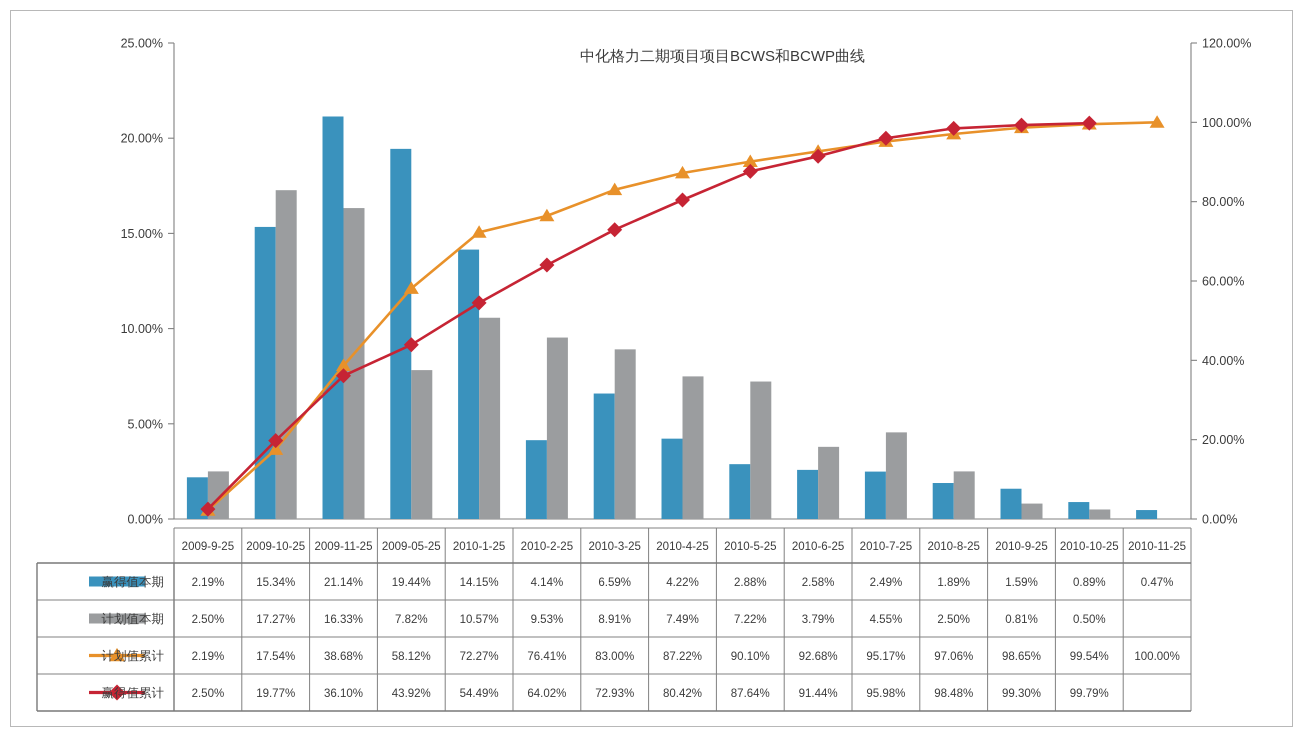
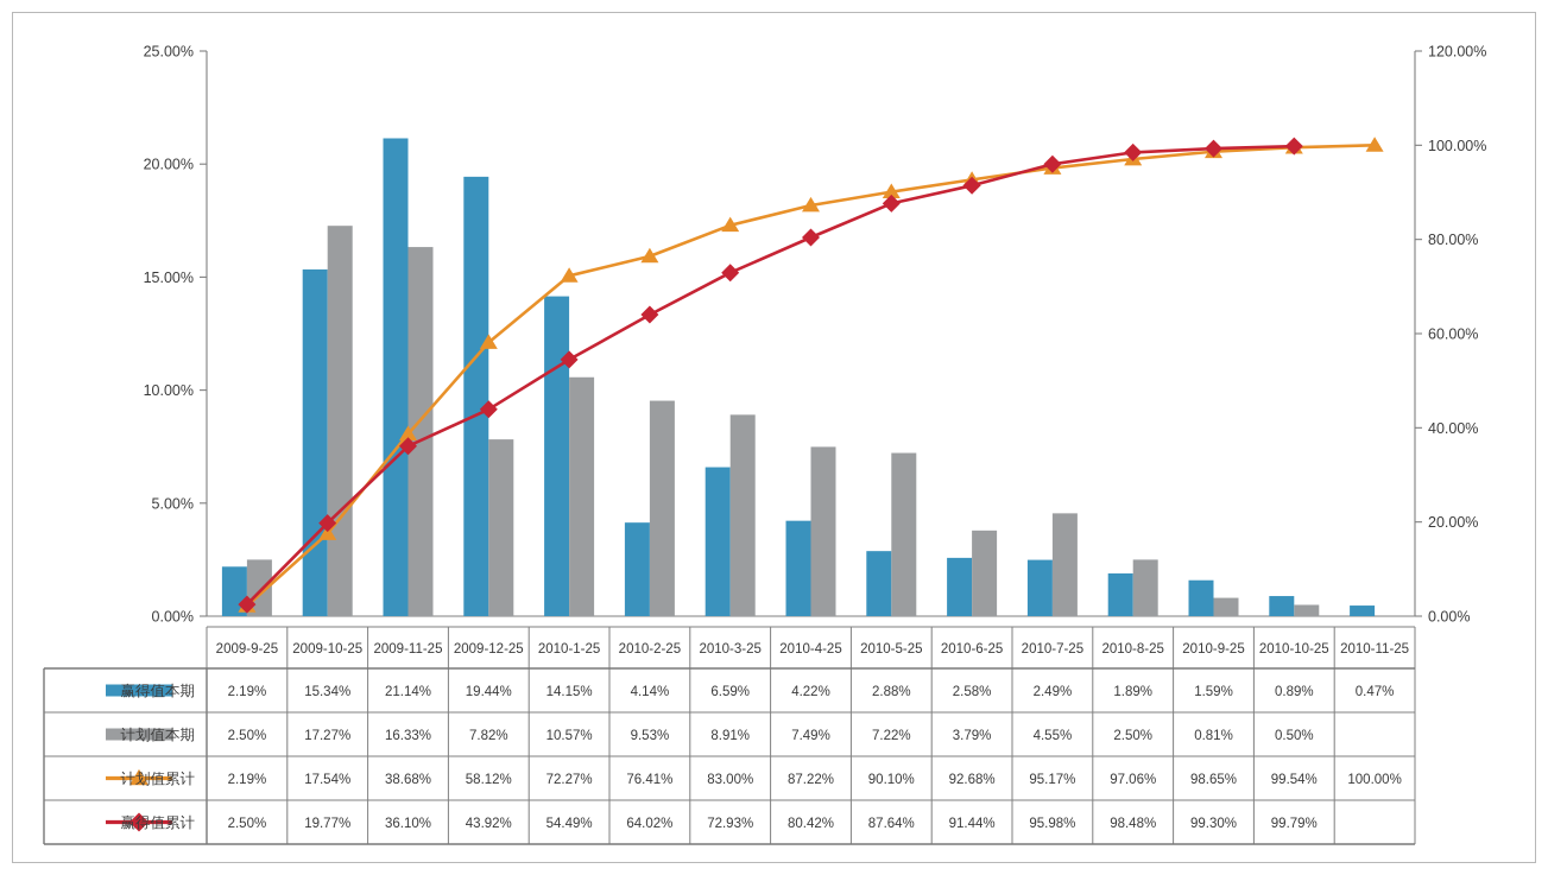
- 中化格力二期项目项目BCWS和BCWP曲线
  0.00%
  5.00%
  10.00%
  15.00%
  20.00%
  25.00%
  0.00%
  20.00%
  40.00%
  60.00%
  80.00%
  100.00%
  120.00%
  2009-9-25
  2009-10-25
  2009-11-25
- 2009-05-25
+ 2009-12-25
  2010-1-25
  2010-2-25
  2010-3-25
  2010-4-25
  2010-5-25
  2010-6-25
  2010-7-25
  2010-8-25
  2010-9-25
  2010-10-25
  2010-11-25
  赢得值本期
  2.19%
  15.34%
  21.14%
  19.44%
  14.15%
  4.14%
  6.59%
  4.22%
  2.88%
  2.58%
  2.49%
  1.89%
  1.59%
  0.89%
  0.47%
  计划值本期
  2.50%
  17.27%
  16.33%
  7.82%
  10.57%
  9.53%
  8.91%
  7.49%
  7.22%
  3.79%
  4.55%
  2.50%
  0.81%
  0.50%
  计划值累计
  2.19%
  17.54%
  38.68%
  58.12%
  72.27%
  76.41%
  83.00%
  87.22%
  90.10%
  92.68%
  95.17%
  97.06%
  98.65%
  99.54%
  100.00%
  赢得值累计
  2.50%
  19.77%
  36.10%
  43.92%
  54.49%
  64.02%
  72.93%
  80.42%
  87.64%
  91.44%
  95.98%
  98.48%
  99.30%
  99.79%
